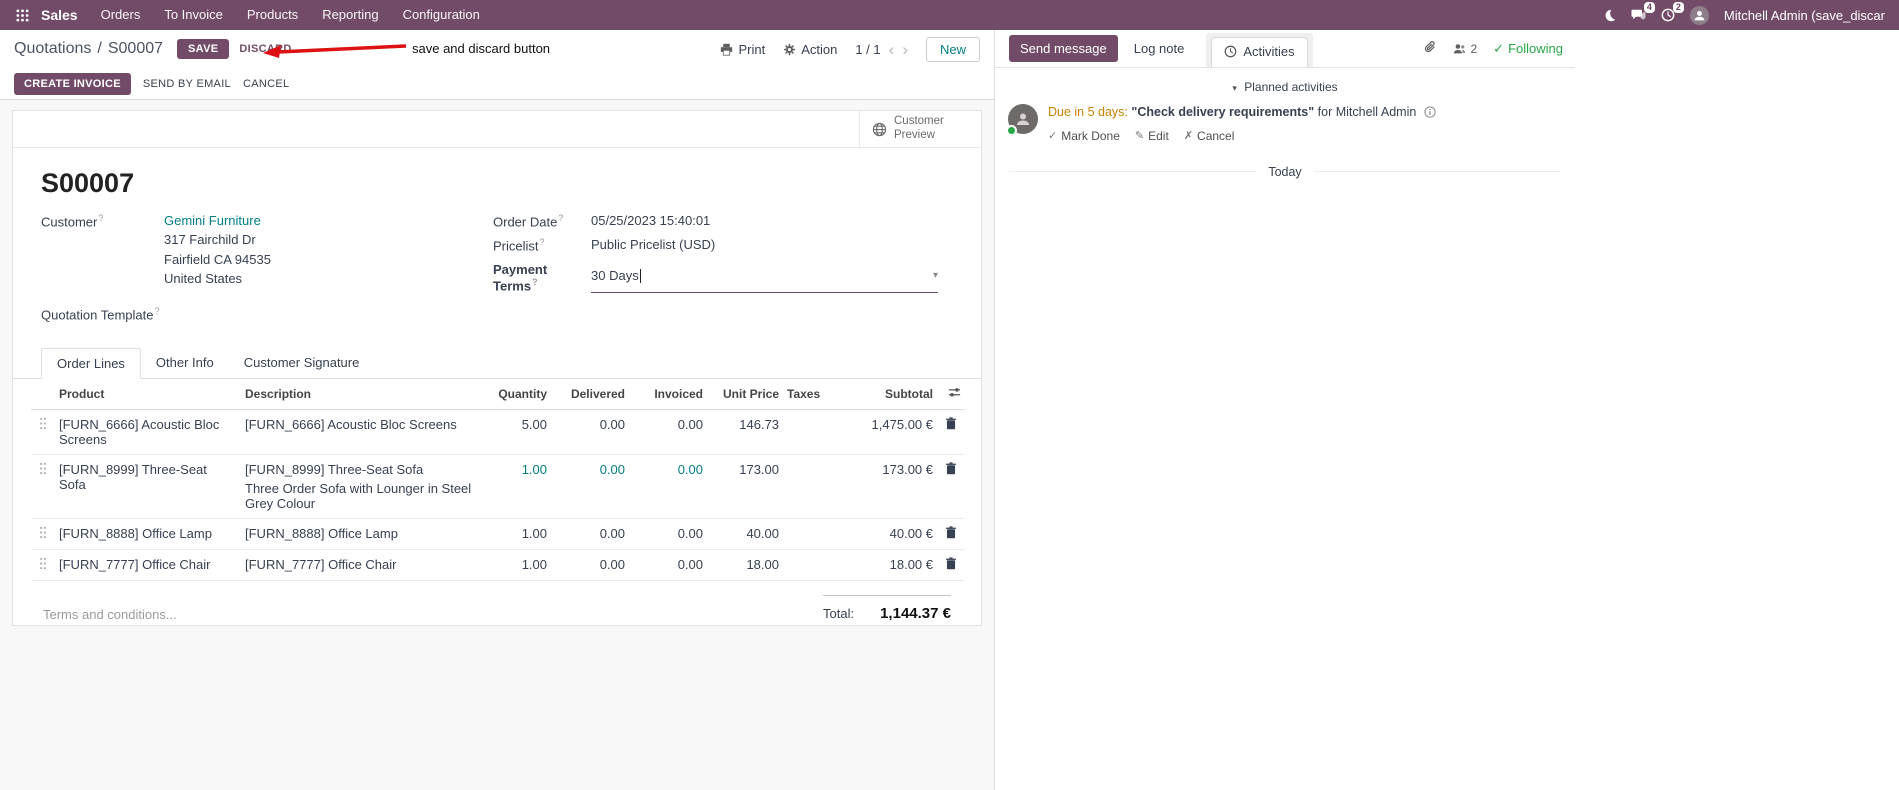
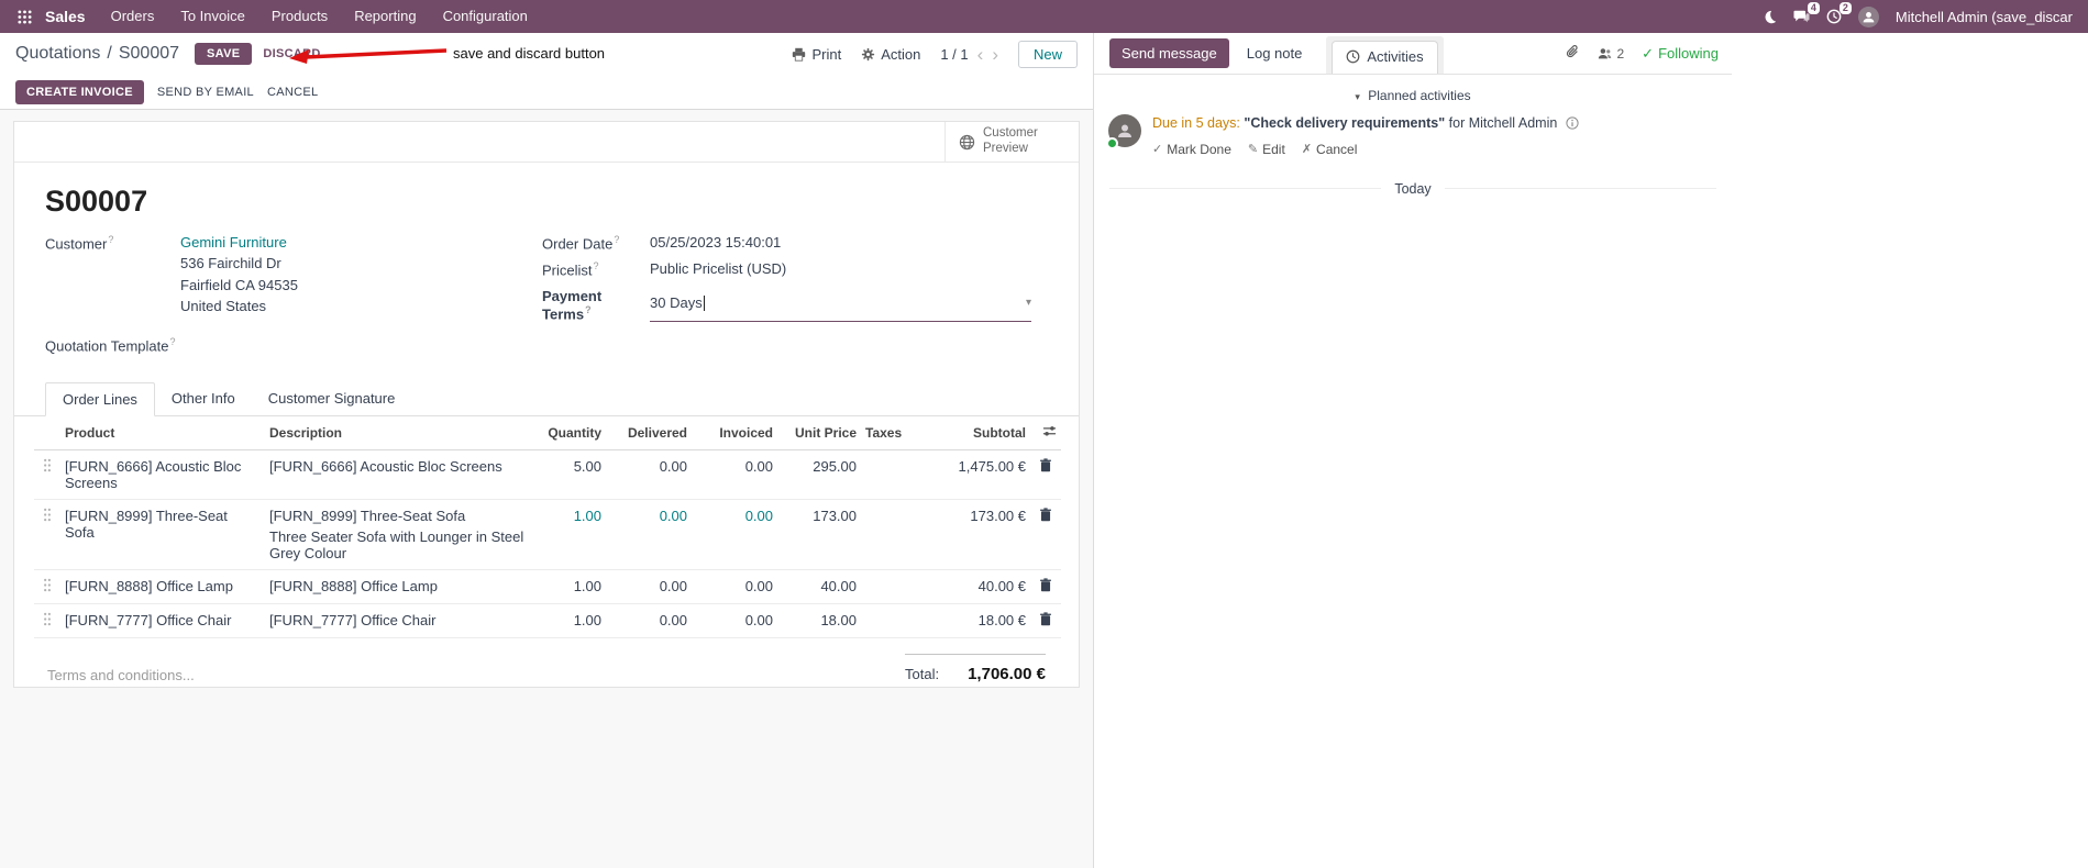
  Sales
  Orders
  To Invoice
  Products
  Reporting
  Configuration
  4
  2
  Mitchell Admin (save_discar
  Quotations
  /
  S00007
  SAVE
  DISCAD
  save and discard button
  Print
  Action
  1 / 1
  ‹
  ›
  New
  CREATE INVOICE
  SEND BY EMAIL
  CANCEL
  Customer Preview
  S00007
  Customer?
  Gemini Furniture
- 317 Fairchild Dr
+ 536 Fairchild Dr
  Fairfield CA 94535
  United States
  Quotation Template?
  Order Date?
  05/25/2023 15:40:01
  Pricelist?
  Public Pricelist (USD)
  Payment Terms?
  30 Days
  ▾
  Order Lines
  Other Info
  Customer Signature
  	Product	Description	Quantity	Delivered	Invoiced	Unit Price	Taxes	Subtotal
- 	[FURN_6666] Acoustic Bloc Screens	[FURN_6666] Acoustic Bloc Screens	5.00	0.00	0.00	146.73		1,475.00 €
+ 	[FURN_6666] Acoustic Bloc Screens	[FURN_6666] Acoustic Bloc Screens	5.00	0.00	0.00	295.00		1,475.00 €
- 	[FURN_8999] Three-Seat Sofa	[FURN_8999] Three-Seat Sofa Three Order Sofa with Lounger in Steel Grey Colour	1.00	0.00	0.00	173.00		173.00 €
+ 	[FURN_8999] Three-Seat Sofa	[FURN_8999] Three-Seat Sofa Three Seater Sofa with Lounger in Steel Grey Colour	1.00	0.00	0.00	173.00		173.00 €
  	[FURN_8888] Office Lamp	[FURN_8888] Office Lamp	1.00	0.00	0.00	40.00		40.00 €
  	[FURN_7777] Office Chair	[FURN_7777] Office Chair	1.00	0.00	0.00	18.00		18.00 €
  Terms and conditions...
  Total:
- 1,144.37 €
+ 1,706.00 €
  Send message
  Log note
  Activities
  2
  ✓
  Following
  ▾ Planned activities
  Due in 5 days: "Check delivery requirements" for Mitchell Admin
  ✓
  Mark Done
  ✎
  Edit
  ✗
  Cancel
  Today
